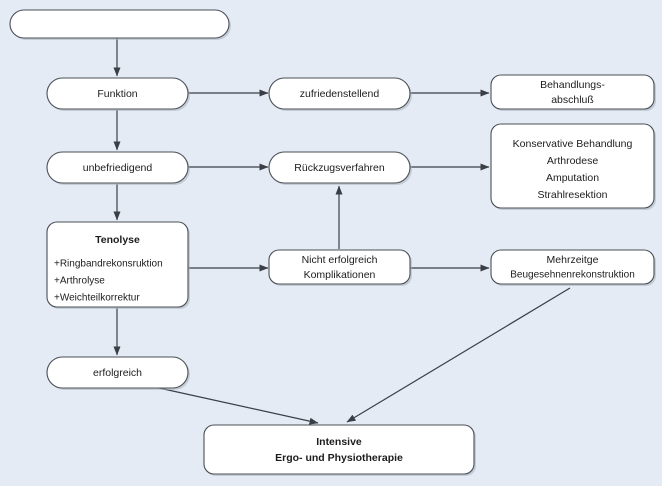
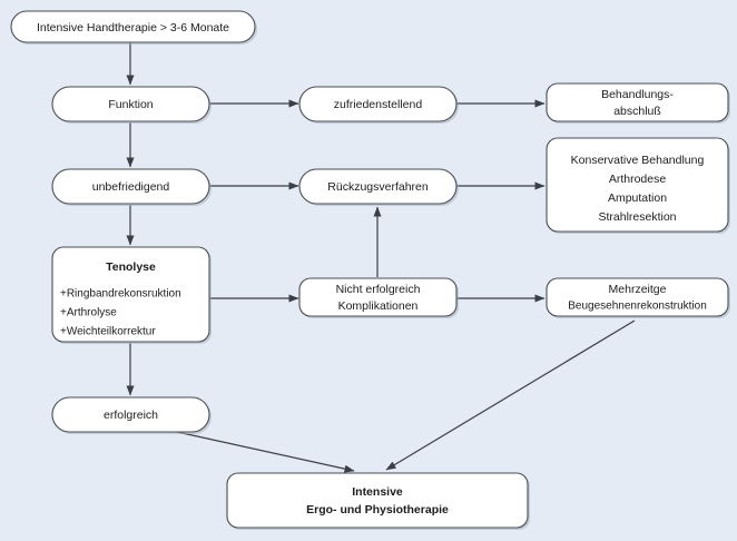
+ Intensive Handtherapie > 3-6 Monate
  Funktion
  zufriedenstellend
  Behandlungs-
  abschluß
  unbefriedigend
  Rückzugsverfahren
  Konservative Behandlung
  Arthrodese
  Amputation
  Strahlresektion
  Tenolyse
  +Ringbandrekonsruktion
  +Arthrolyse
  +Weichteilkorrektur
  Nicht erfolgreich
  Komplikationen
  Mehrzeitge
  Beugesehnenrekonstruktion
  erfolgreich
  Intensive
  Ergo- und Physiotherapie
